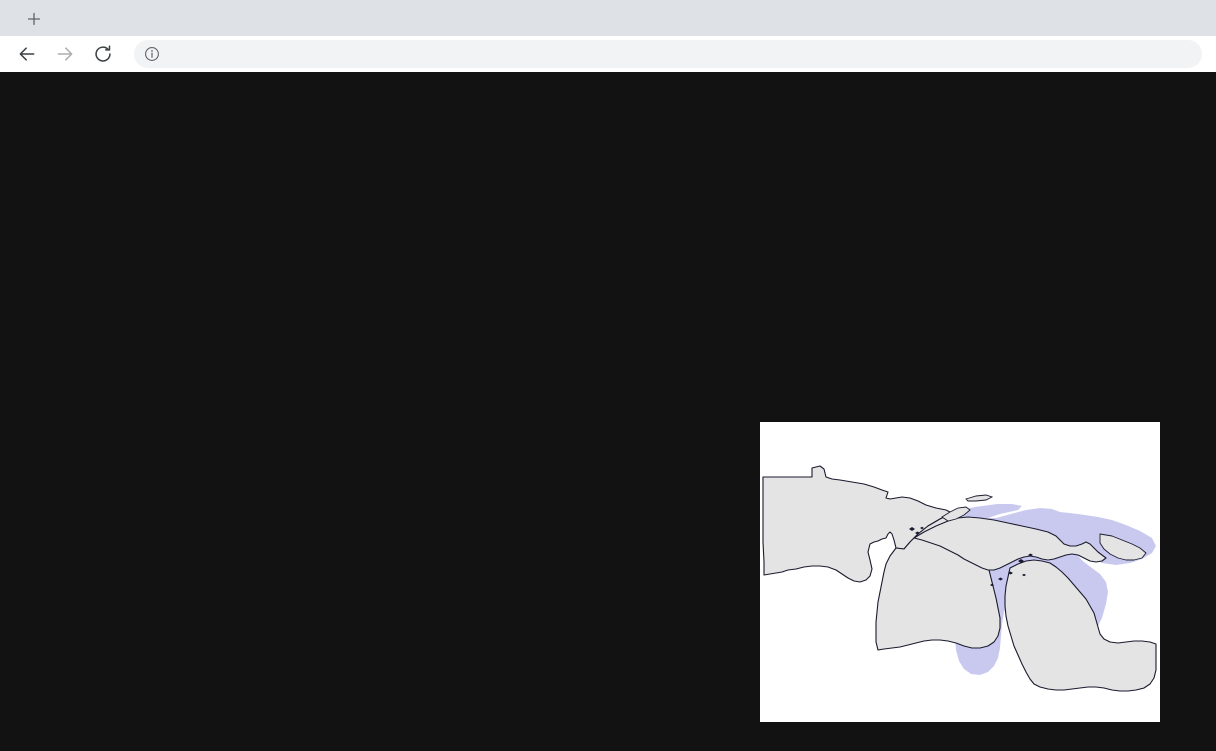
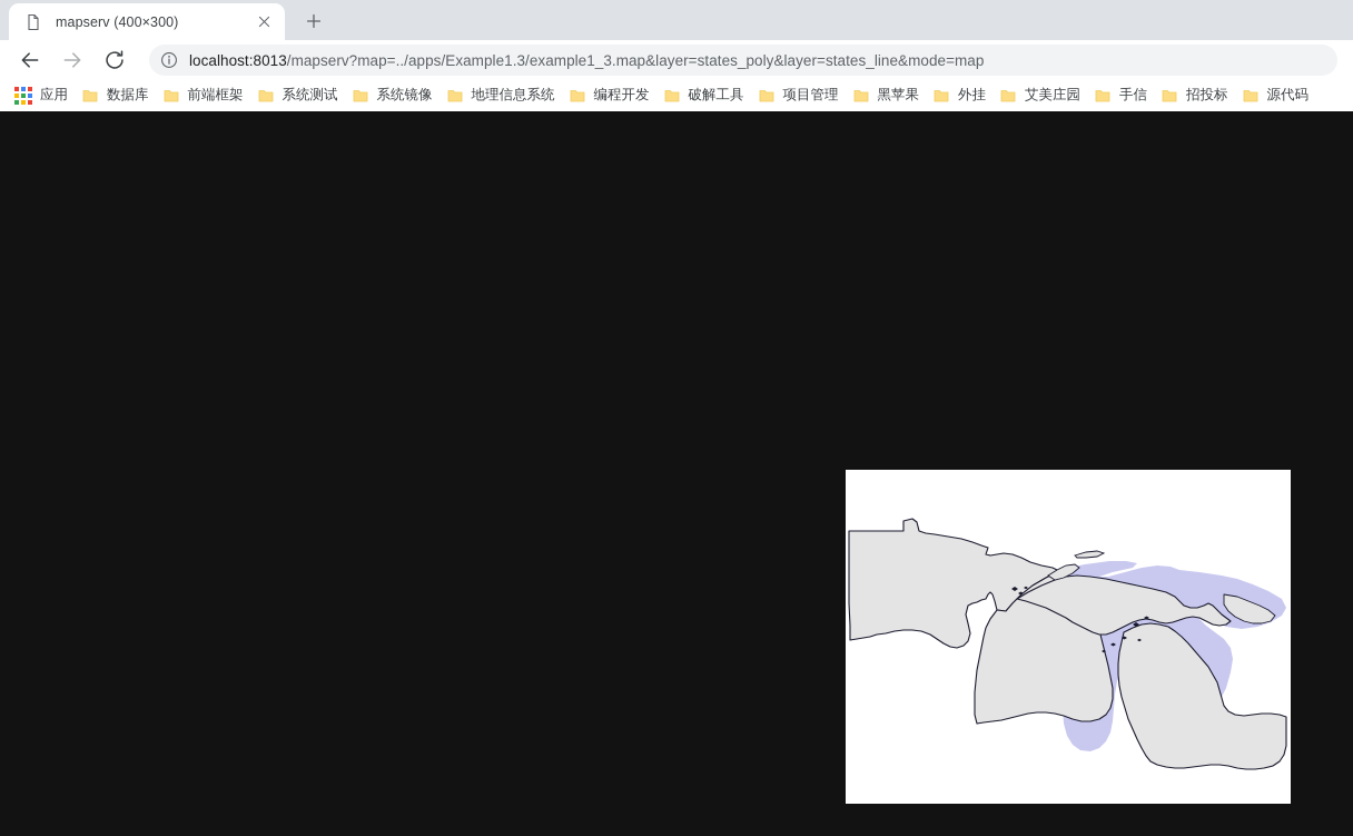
+ mapserv (400×300)
+ localhost:8013/mapserv?map=../apps/Example1.3/example1_3.map&layer=states_poly&layer=states_line&mode=map
+ 应用
+ 数据库
+ 前端框架
+ 系统测试
+ 系统镜像
+ 地理信息系统
+ 编程开发
+ 破解工具
+ 项目管理
+ 黑苹果
+ 外挂
+ 艾美庄园
+ 手信
+ 招投标
+ 源代码
